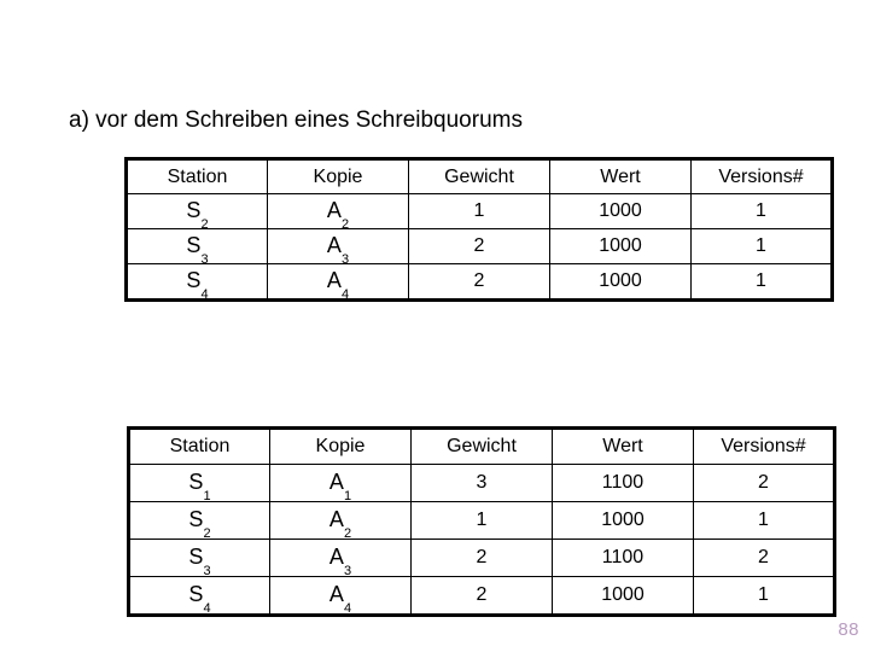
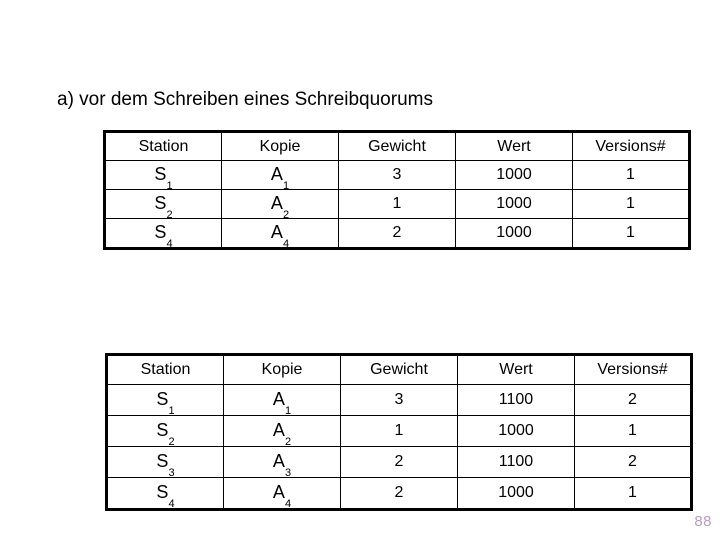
  a) vor dem Schreiben eines Schreibquorums
  Station	Kopie	Gewicht	Wert	Versions#
+ S1	A1	3	1000	1
  S2	A2	1	1000	1
- S3	A3	2	1000	1
  S4	A4	2	1000	1
  Station	Kopie	Gewicht	Wert	Versions#
  S1	A1	3	1100	2
  S2	A2	1	1000	1
  S3	A3	2	1100	2
  S4	A4	2	1000	1
  88
